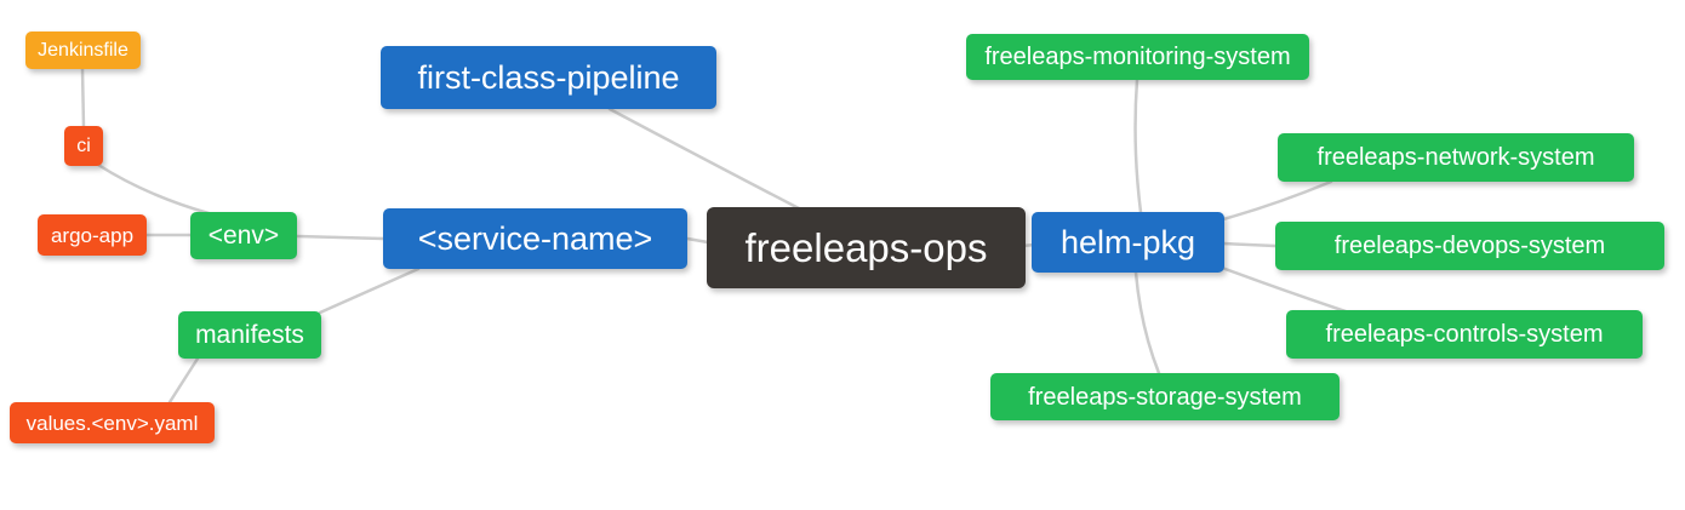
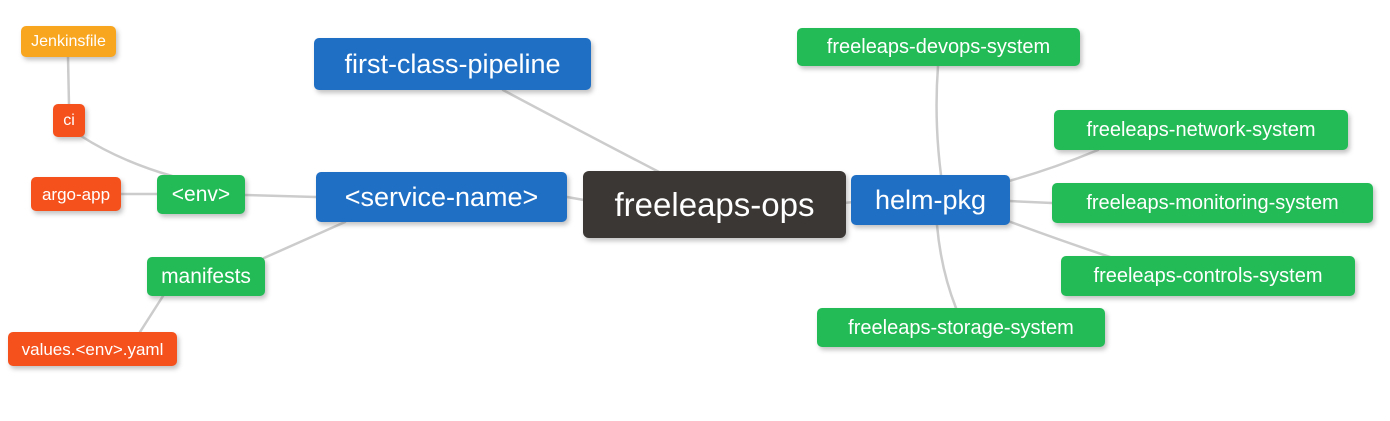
  Jenkinsfile
  ci
  argo-app
  <env>
  manifests
  values.<env>.yaml
  first-class-pipeline
  <service-name>
  freeleaps-ops
  helm-pkg
- freeleaps-monitoring-system
+ freeleaps-devops-system
  freeleaps-network-system
- freeleaps-devops-system
+ freeleaps-monitoring-system
  freeleaps-controls-system
  freeleaps-storage-system
